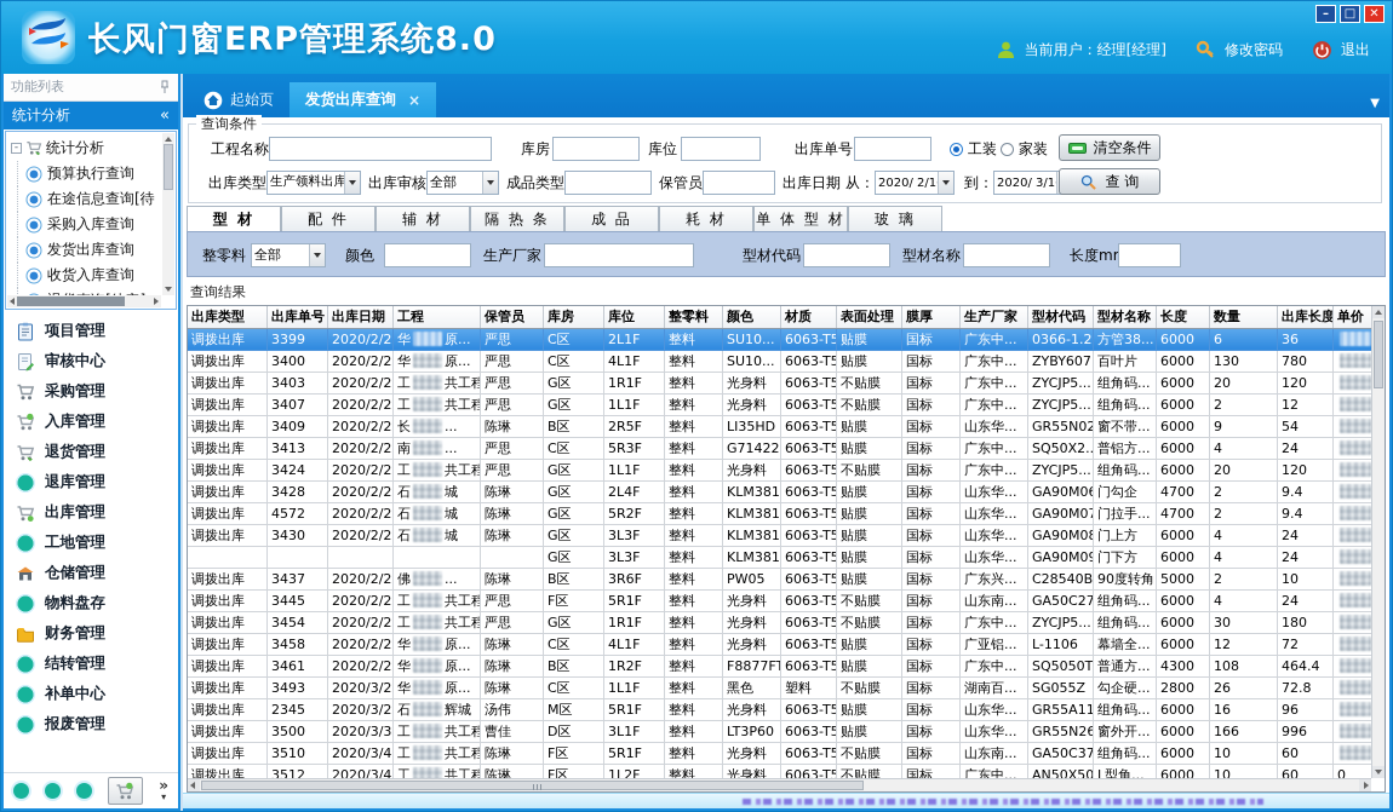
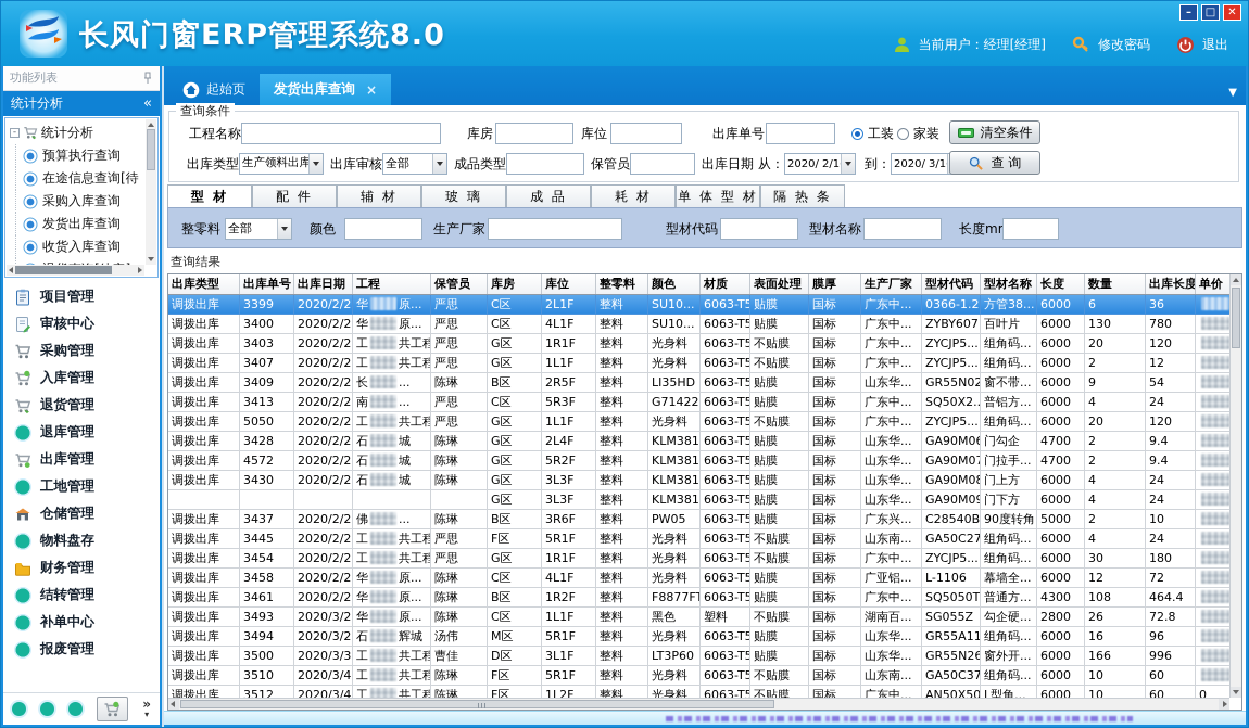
  长风门窗ERP管理系统8.0
  –
  □
  ✕
  当前用户：经理[经理]
  修改密码
  退出
  功能列表
  统计分析
  «
  -
  统计分析
  预算执行查询
  在途信息查询[待
  采购入库查询
  发货出库查询
  收货入库查询
  项目管理
  审核中心
  采购管理
  入库管理
  退货管理
  退库管理
  出库管理
  工地管理
  仓储管理
  物料盘存
  财务管理
  结转管理
  补单中心
  报废管理
  »
  ▾
  起始页
  发货出库查询
  ×
  ▼
  查询条件
  工程名称
  库房
  库位
  出库单号
  工装
  家装
  清空条件
  出库类型
  生产领料出库
  出库审核
  全部
  成品类型
  保管员
  出库日期 从：
  2020/ 2/1
  到：
  2020/ 3/1
  查 询
  型 材
  配 件
  辅 材
- 隔 热 条
+ 玻 璃
  成 品
  耗 材
  单 体 型 材
- 玻 璃
+ 隔 热 条
  整零料
  全部
  颜色
  生产厂家
  型材代码
  型材名称
  长度m
  查询结果
  出库类型
  出库单号
  出库日期
  工程
  保管员
  库房
  库位
  整零料
  颜色
  材质
  表面处理
  膜厚
  生产厂家
  型材代码
  型材名称
  长度
  数量
  出库长度
  单价
  调拨出库
  3399
  2020/2/2
  华 原...
  严思
  C区
  2L1F
  整料
  SU10...
  6063-T5
  贴膜
  国标
  广东中...
  0366-1.2
  方管38...
  6000
  6
  36
  调拨出库
  3400
  2020/2/2
  华 原...
  严思
  C区
  4L1F
  整料
  SU10...
  6063-T5
  贴膜
  国标
  广东中...
  ZYBY607
  百叶片
  6000
  130
  780
  调拨出库
  3403
  2020/2/2
  工 共工程
  严思
  G区
  1R1F
  整料
  光身料
  6063-T5
  不贴膜
  国标
  广东中...
  ZYCJP5...
  组角码...
  6000
  20
  120
  调拨出库
  3407
  2020/2/2
  工 共工程
  严思
  G区
  1L1F
  整料
  光身料
  6063-T5
  不贴膜
  国标
  广东中...
  ZYCJP5...
  组角码...
  6000
  2
  12
  调拨出库
  3409
  2020/2/2
  长 ...
  陈琳
  B区
  2R5F
  整料
  LI35HD
  6063-T5
  贴膜
  国标
  山东华...
  GR55N02
  窗不带...
  6000
  9
  54
  调拨出库
  3413
  2020/2/2
  南 ...
  严思
  C区
  5R3F
  整料
  G71422
  6063-T5
  贴膜
  国标
  广东中...
  SQ50X2..
  普铝方...
  6000
  4
  24
  调拨出库
- 3424
+ 5050
  2020/2/2
  工 共工程
  严思
  G区
  1L1F
  整料
  光身料
  6063-T5
  不贴膜
  国标
  广东中...
  ZYCJP5...
  组角码...
  6000
  20
  120
  调拨出库
  3428
  2020/2/2
  石 城
  陈琳
  G区
  2L4F
  整料
  KLM381
  6063-T5
  贴膜
  国标
  山东华...
  GA90M06
  门勾企
  4700
  2
  9.4
  调拨出库
  4572
  2020/2/2
  石 城
  陈琳
  G区
  5R2F
  整料
  KLM381
  6063-T5
  贴膜
  国标
  山东华...
  GA90M07
  门拉手...
  4700
  2
  9.4
  调拨出库
  3430
  2020/2/2
  石 城
  陈琳
  G区
  3L3F
  整料
  KLM381
  6063-T5
  贴膜
  国标
  山东华...
  GA90M08
  门上方
  6000
  4
  24
  G区
  3L3F
  整料
  KLM381
  6063-T5
  贴膜
  国标
  山东华...
  GA90M09
  门下方
  6000
  4
  24
  调拨出库
  3437
  2020/2/2
  佛 ...
  陈琳
  B区
  3R6F
  整料
  PW05
  6063-T5
  贴膜
  国标
  广东兴...
  C28540B
  90度转角
  5000
  2
  10
  调拨出库
  3445
  2020/2/2
  工 共工程
  严思
  F区
  5R1F
  整料
  光身料
  6063-T5
  不贴膜
  国标
  山东南...
  GA50C27
  组角码...
  6000
  4
  24
  调拨出库
  3454
  2020/2/2
  工 共工程
  严思
  G区
  1R1F
  整料
  光身料
  6063-T5
  不贴膜
  国标
  广东中...
  ZYCJP5...
  组角码...
  6000
  30
  180
  调拨出库
  3458
  2020/2/2
  华 原...
  陈琳
  C区
  4L1F
  整料
  光身料
  6063-T5
  贴膜
  国标
  广亚铝...
  L-1106
  幕墙全...
  6000
  12
  72
  调拨出库
  3461
  2020/2/2
  华 原...
  陈琳
  B区
  1R2F
  整料
  F8877FT
  6063-T5
  贴膜
  国标
  广东中...
  SQ5050T
  普通方...
  4300
  108
  464.4
  调拨出库
  3493
  2020/3/2
  华 原...
  陈琳
  C区
  1L1F
  整料
  黑色
  塑料
  不贴膜
  国标
  湖南百...
  SG055Z
  勾企硬...
  2800
  26
  72.8
  调拨出库
- 2345
+ 3494
  2020/3/2
  石 辉城
  汤伟
  M区
  5R1F
  整料
  光身料
  6063-T5
  贴膜
  国标
  山东华...
  GR55A11
  组角码...
  6000
  16
  96
  调拨出库
  3500
  2020/3/3
  工 共工程
  曹佳
  D区
  3L1F
  整料
  LT3P60
  6063-T5
  贴膜
  国标
  山东华...
  GR55N26
  窗外开...
  6000
  166
  996
  调拨出库
  3510
  2020/3/4
  工 共工程
  陈琳
  F区
  5R1F
  整料
  光身料
  6063-T5
  不贴膜
  国标
  山东南...
  GA50C37
  组角码...
  6000
  10
  60
  调拨出库
  3512
  2020/3/4
  工 共工程
  陈琳
  F区
  1L2F
  整料
  光身料
  6063-T5
  不贴膜
  国标
  广东中...
  AN50X50
  L型角...
  6000
  10
  60
  0
